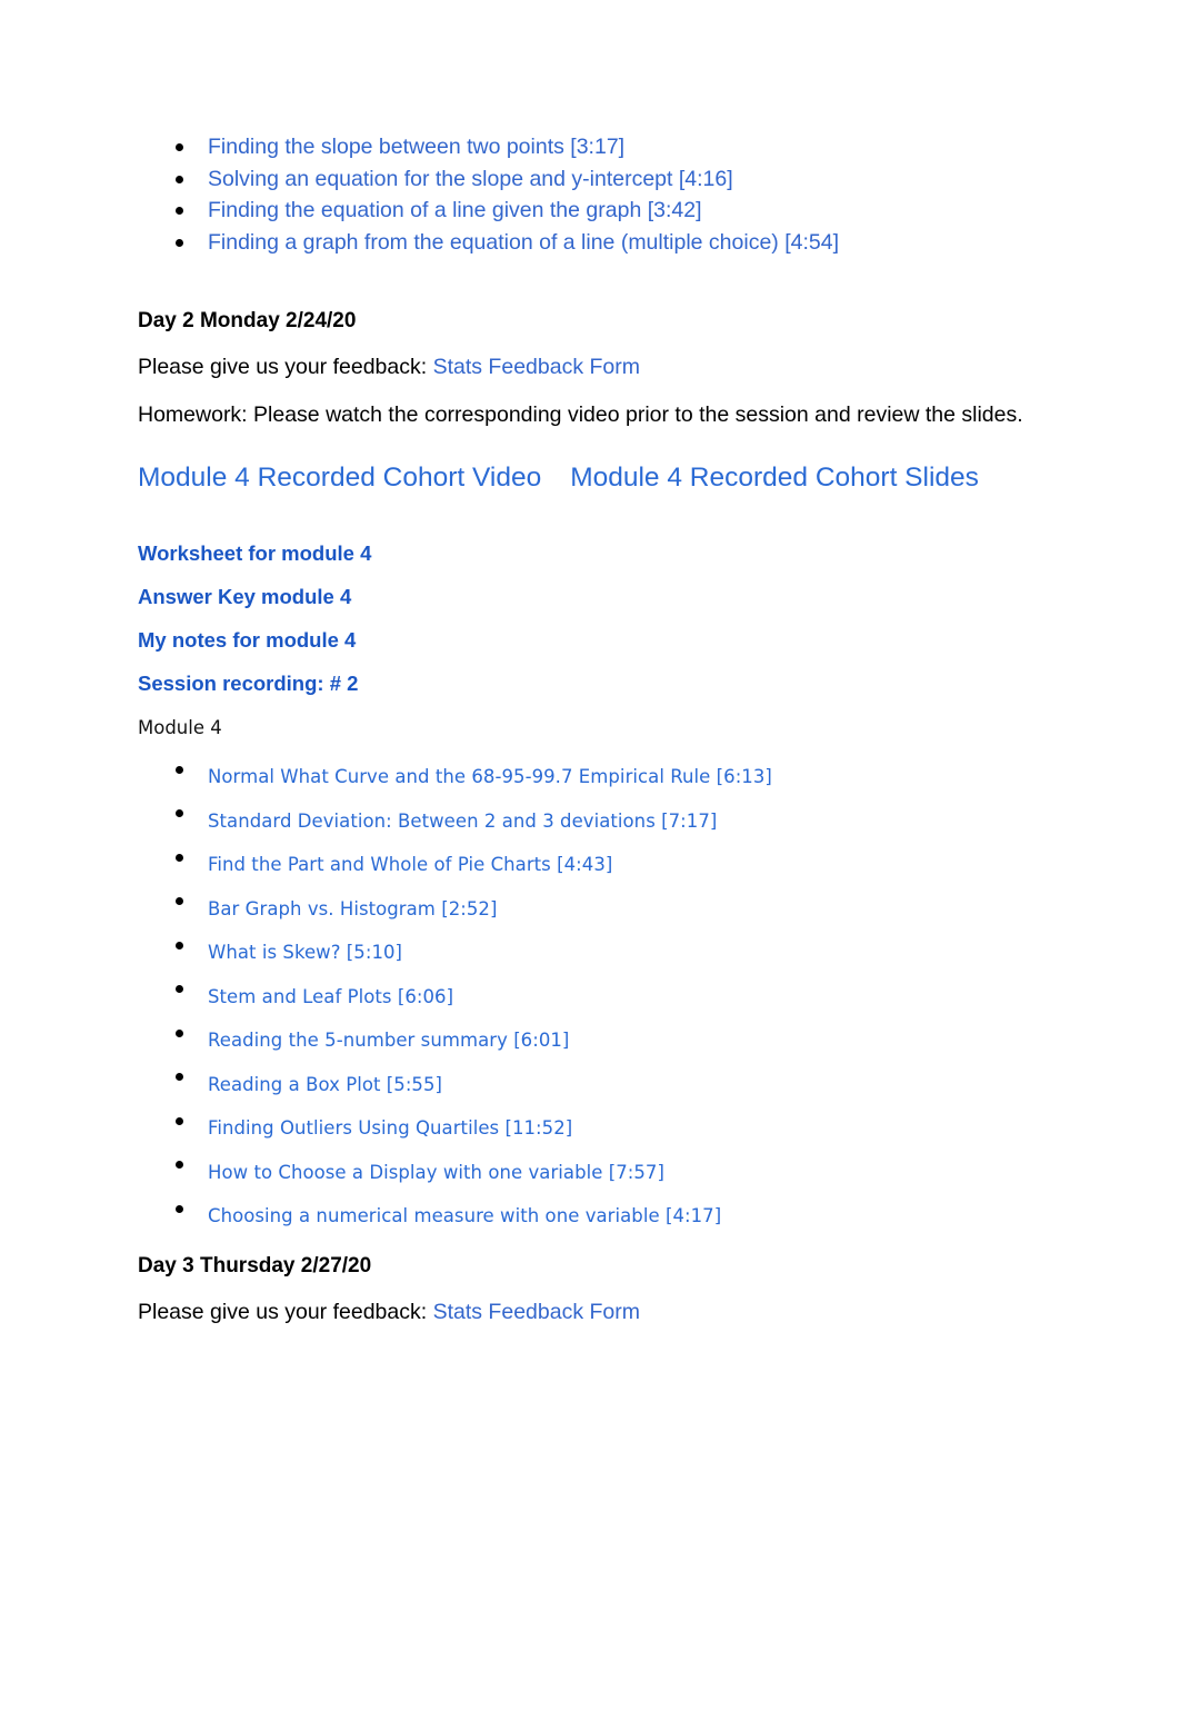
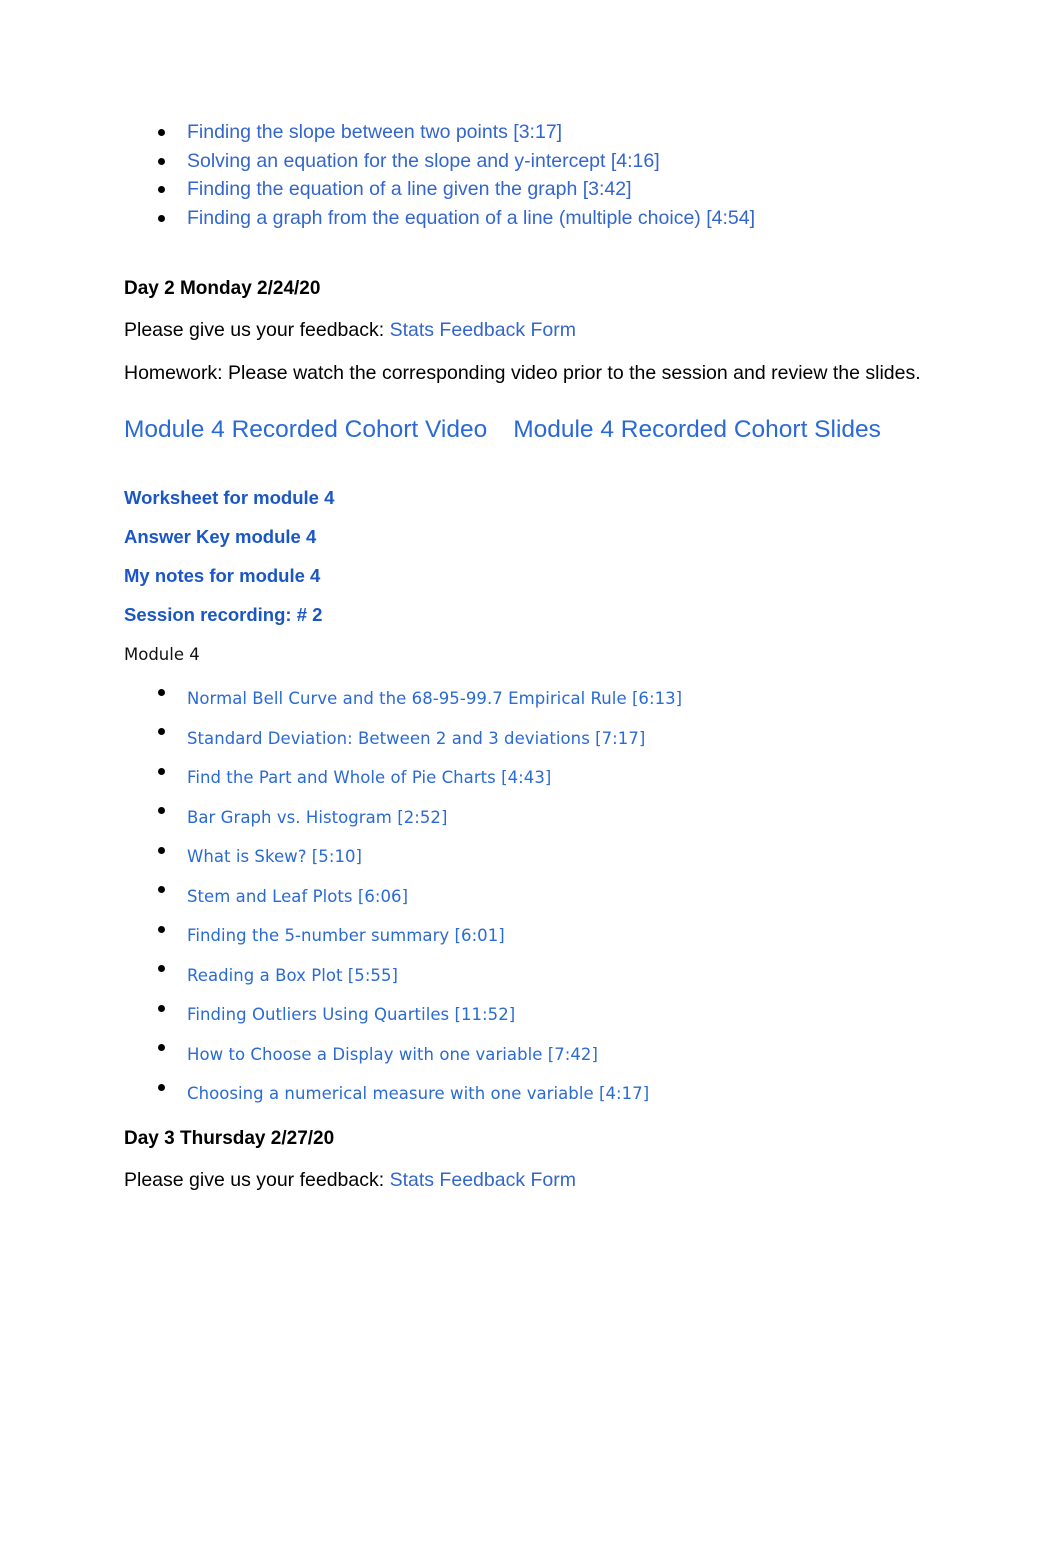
  Finding the slope between two points [3:17]
  Solving an equation for the slope and y-intercept [4:16]
  Finding the equation of a line given the graph [3:42]
  Finding a graph from the equation of a line (multiple choice) [4:54]
  Day 2 Monday 2/24/20
  Please give us your feedback: Stats Feedback Form
  Homework: Please watch the corresponding video prior to the session and review the slides.
  Module 4 Recorded Cohort Video Module 4 Recorded Cohort Slides
  Worksheet for module 4
  Answer Key module 4
  My notes for module 4
  Session recording: # 2
  Module 4
- Normal What Curve and the 68-95-99.7 Empirical Rule [6:13]
+ Normal Bell Curve and the 68-95-99.7 Empirical Rule [6:13]
  Standard Deviation: Between 2 and 3 deviations [7:17]
  Find the Part and Whole of Pie Charts [4:43]
  Bar Graph vs. Histogram [2:52]
  What is Skew? [5:10]
  Stem and Leaf Plots [6:06]
- Reading the 5-number summary [6:01]
+ Finding the 5-number summary [6:01]
  Reading a Box Plot [5:55]
  Finding Outliers Using Quartiles [11:52]
- How to Choose a Display with one variable [7:57]
+ How to Choose a Display with one variable [7:42]
  Choosing a numerical measure with one variable [4:17]
  Day 3 Thursday 2/27/20
  Please give us your feedback: Stats Feedback Form
